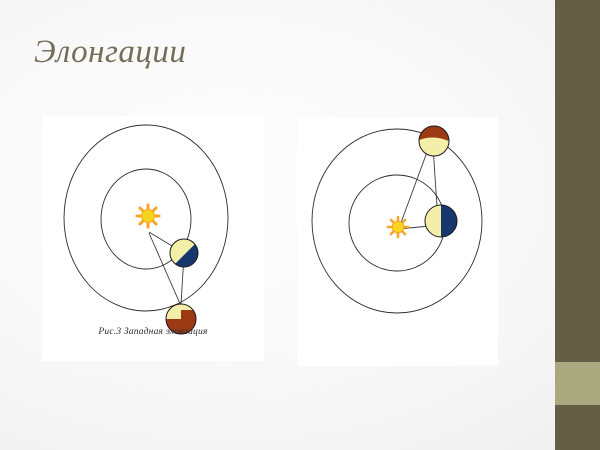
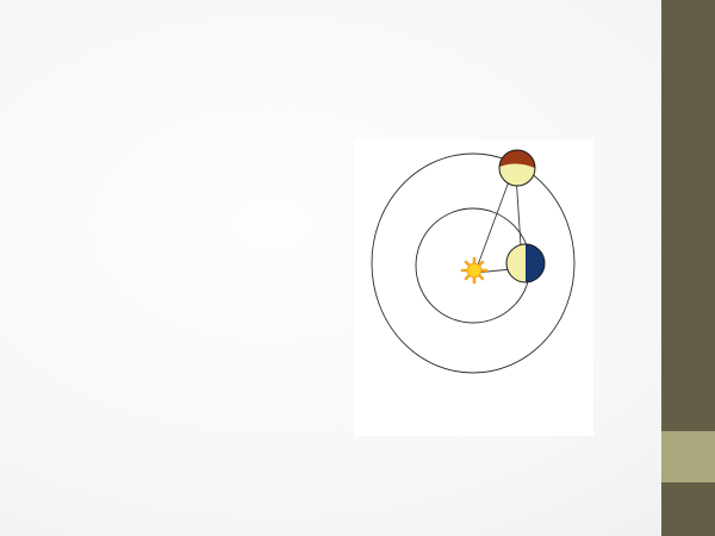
- Элонгации
- Рис.3 Западная элонгация
